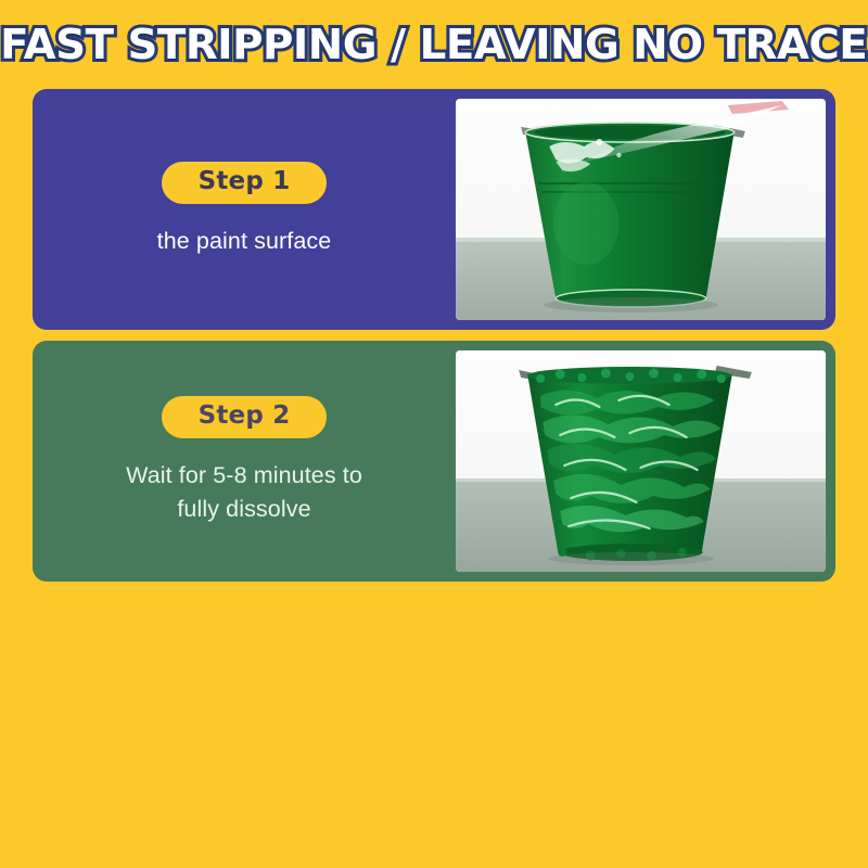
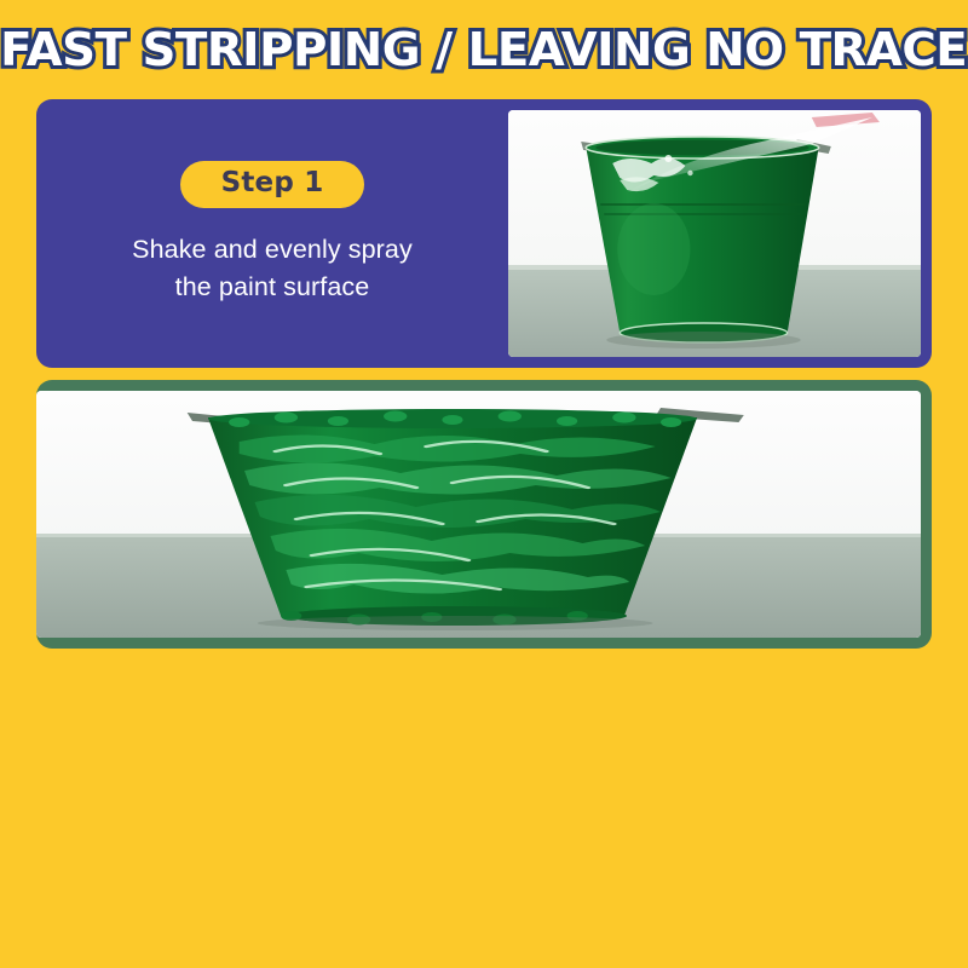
  FAST STRIPPING / LEAVING NO TRACE
  Step 1
+ Shake and evenly spray
  the paint surface
- Step 2
- Wait for 5-8 minutes to
- fully dissolve
